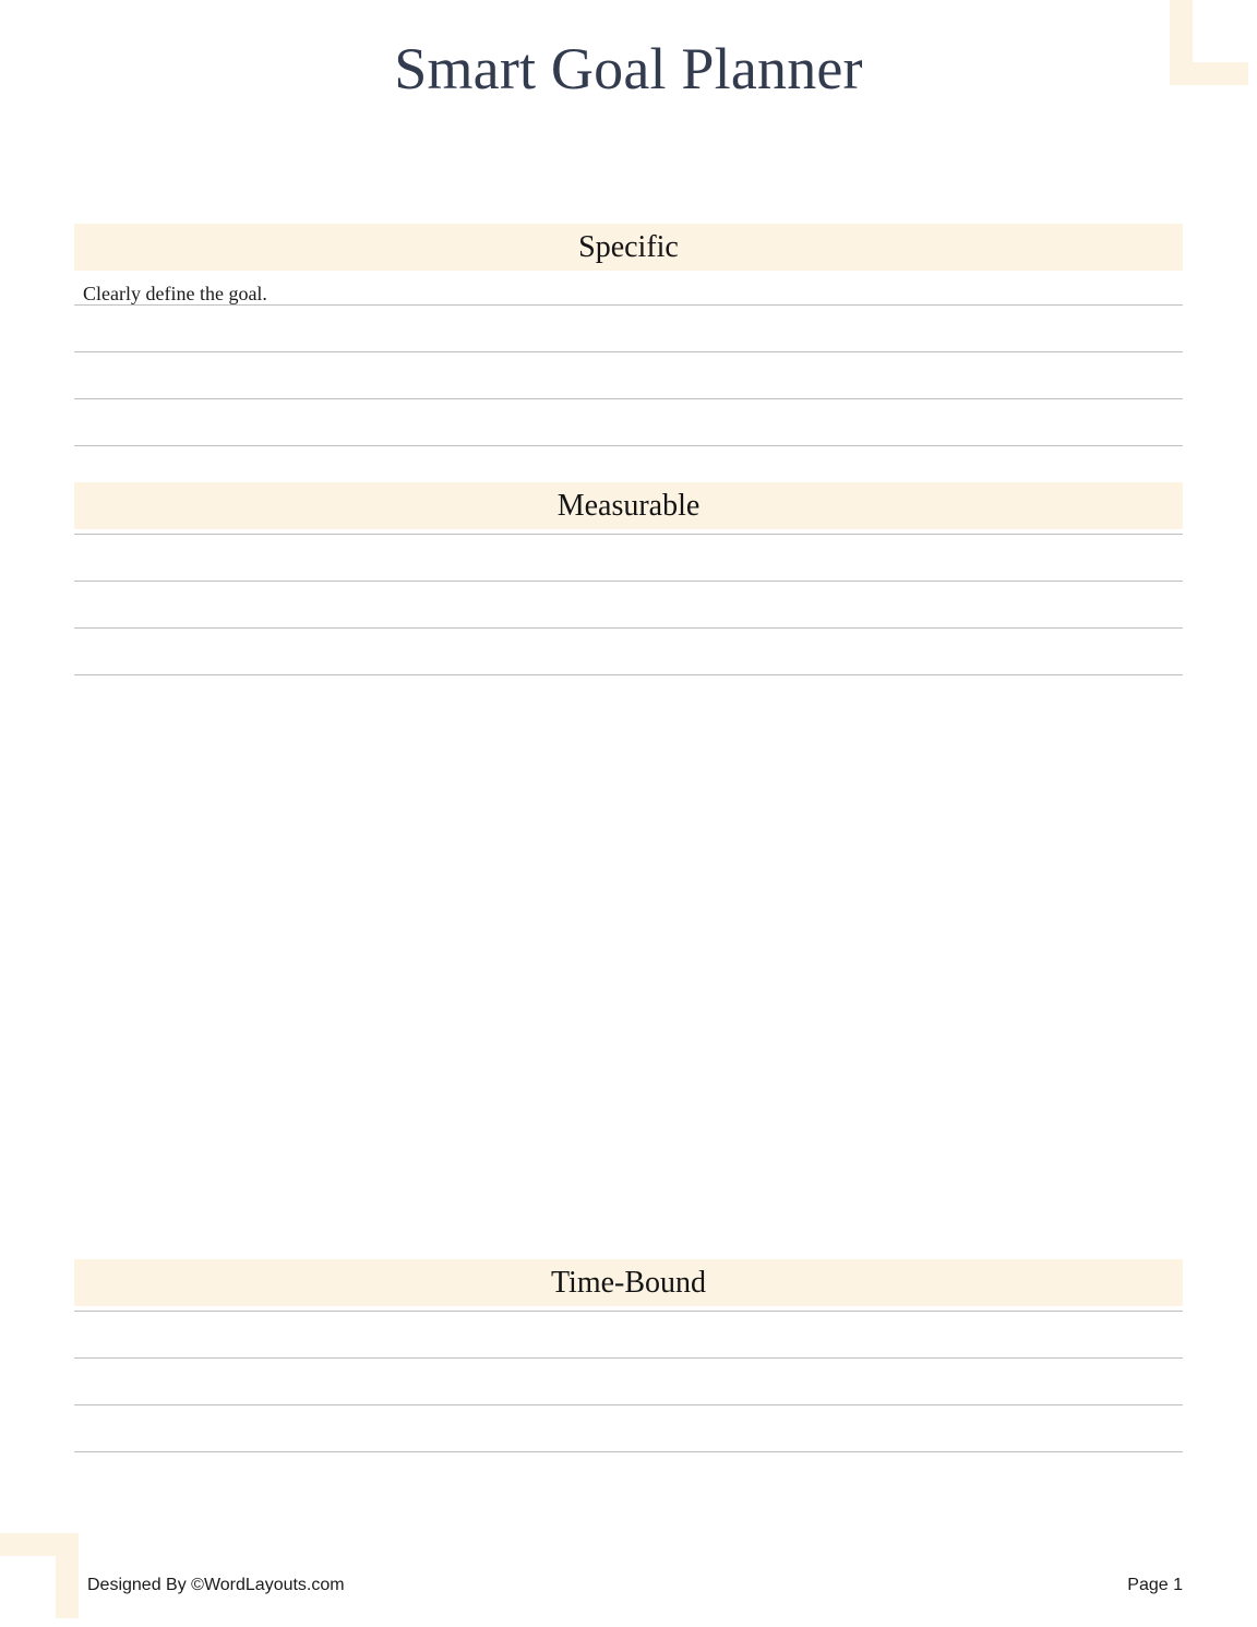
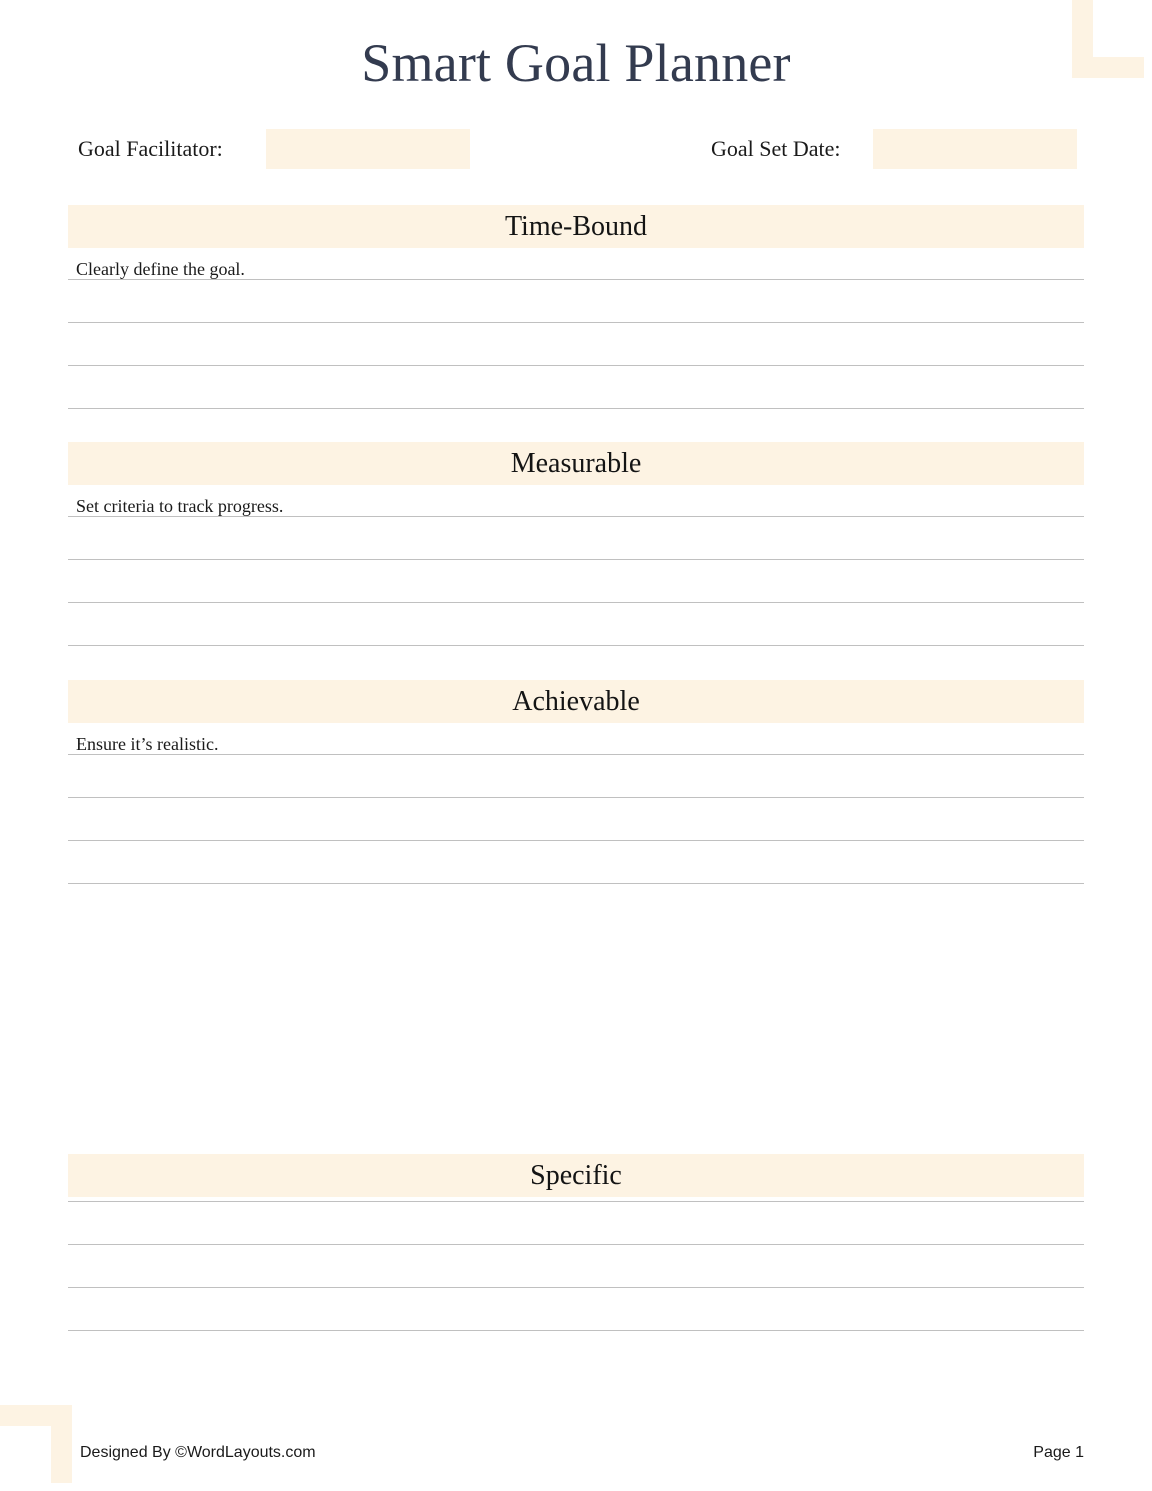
  Smart Goal Planner
+ Goal Facilitator:
+ Goal Set Date:
- Specific
+ Time-Bound
  Clearly define the goal.
  Measurable
+ Set criteria to track progress.
+ Achievable
+ Ensure it’s realistic.
- Time-Bound
+ Specific
  Designed By ©WordLayouts.com
  Page 1
